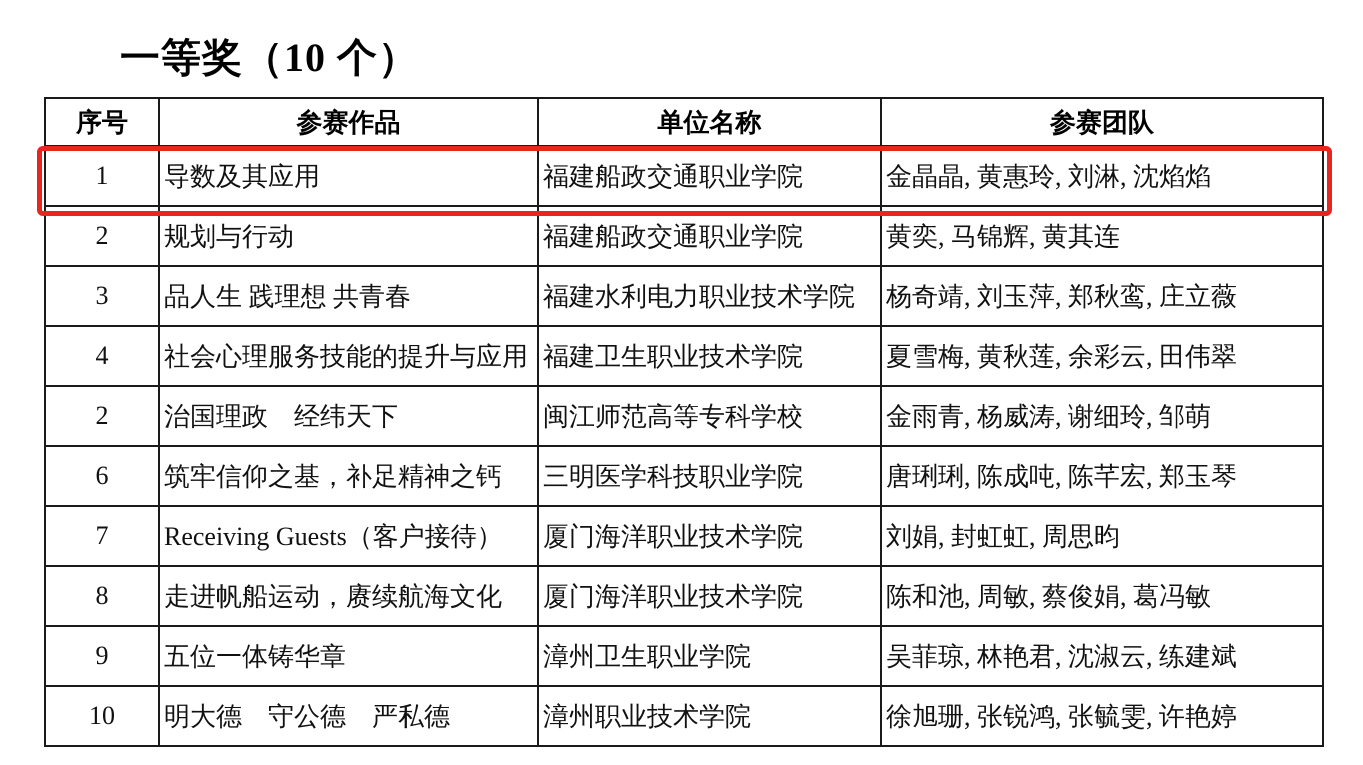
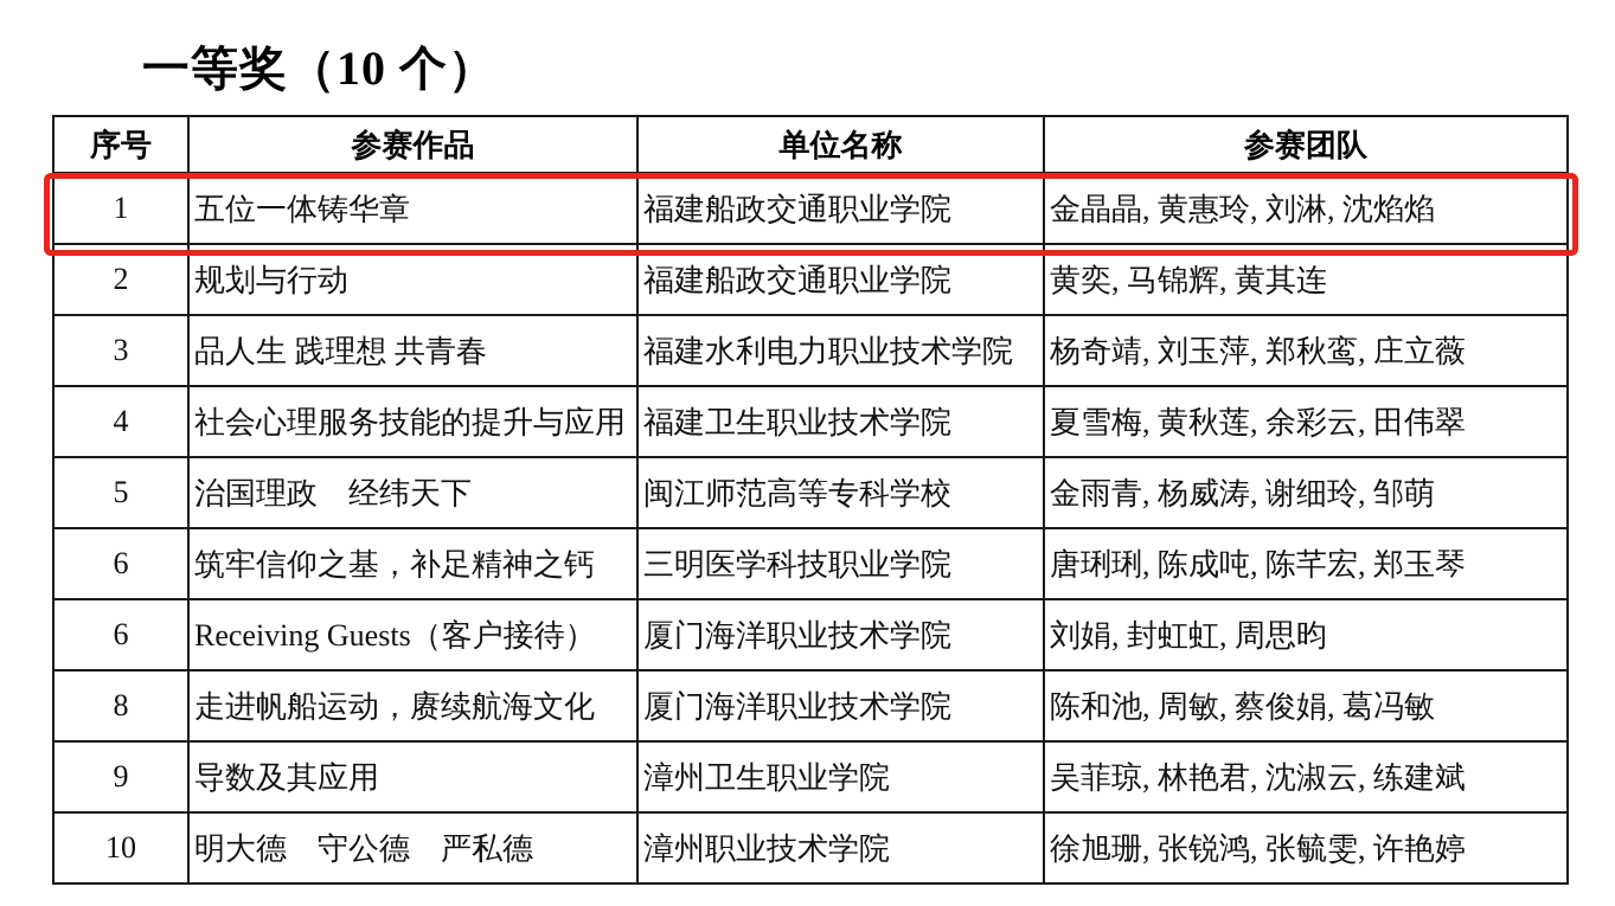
  一等奖（10 个）
  序号	参赛作品	单位名称	参赛团队
- 1	导数及其应用	福建船政交通职业学院	金晶晶, 黄惠玲, 刘淋, 沈焰焰
+ 1	五位一体铸华章	福建船政交通职业学院	金晶晶, 黄惠玲, 刘淋, 沈焰焰
  2	规划与行动	福建船政交通职业学院	黄奕, 马锦辉, 黄其连
  3	品人生 践理想 共青春	福建水利电力职业技术学院	杨奇靖, 刘玉萍, 郑秋鸾, 庄立薇
  4	社会心理服务技能的提升与应用	福建卫生职业技术学院	夏雪梅, 黄秋莲, 余彩云, 田伟翠
- 2	治国理政 经纬天下	闽江师范高等专科学校	金雨青, 杨威涛, 谢细玲, 邹萌
+ 5	治国理政 经纬天下	闽江师范高等专科学校	金雨青, 杨威涛, 谢细玲, 邹萌
  6	筑牢信仰之基，补足精神之钙	三明医学科技职业学院	唐琍琍, 陈成吨, 陈芊宏, 郑玉琴
- 7	Receiving Guests（客户接待）	厦门海洋职业技术学院	刘娟, 封虹虹, 周思昀
+ 6	Receiving Guests（客户接待）	厦门海洋职业技术学院	刘娟, 封虹虹, 周思昀
  8	走进帆船运动，赓续航海文化	厦门海洋职业技术学院	陈和池, 周敏, 蔡俊娟, 葛冯敏
- 9	五位一体铸华章	漳州卫生职业学院	吴菲琼, 林艳君, 沈淑云, 练建斌
+ 9	导数及其应用	漳州卫生职业学院	吴菲琼, 林艳君, 沈淑云, 练建斌
  10	明大德 守公德 严私德	漳州职业技术学院	徐旭珊, 张锐鸿, 张毓雯, 许艳婷
